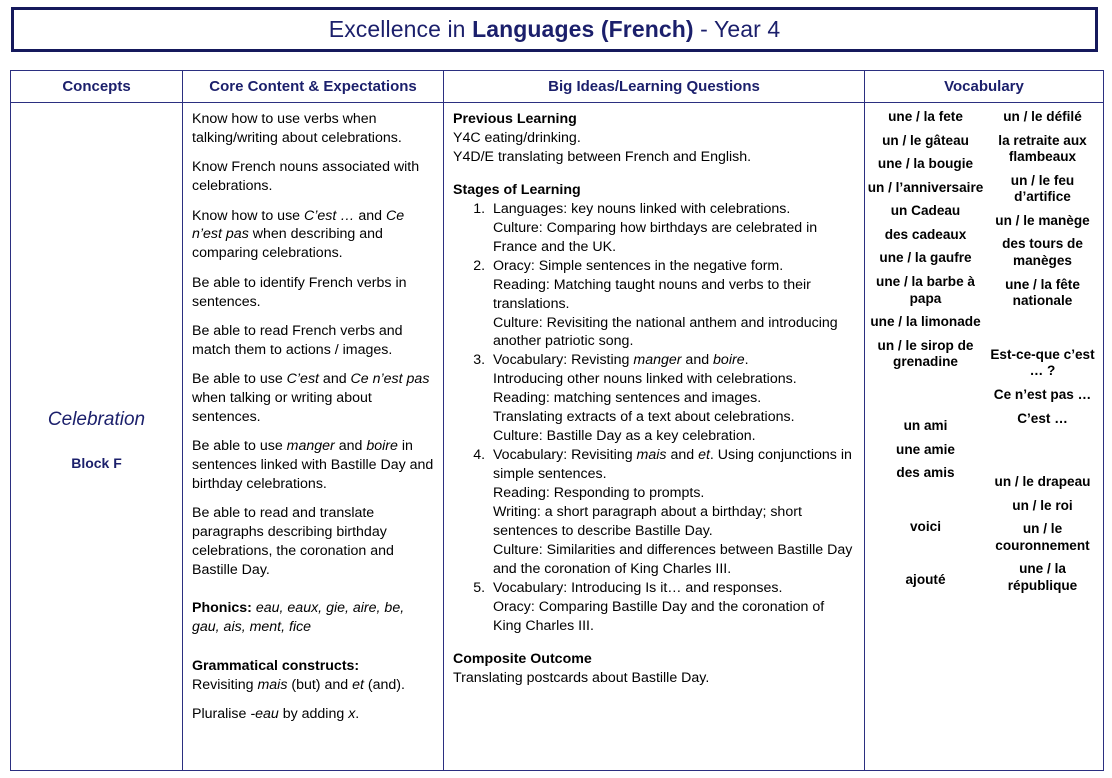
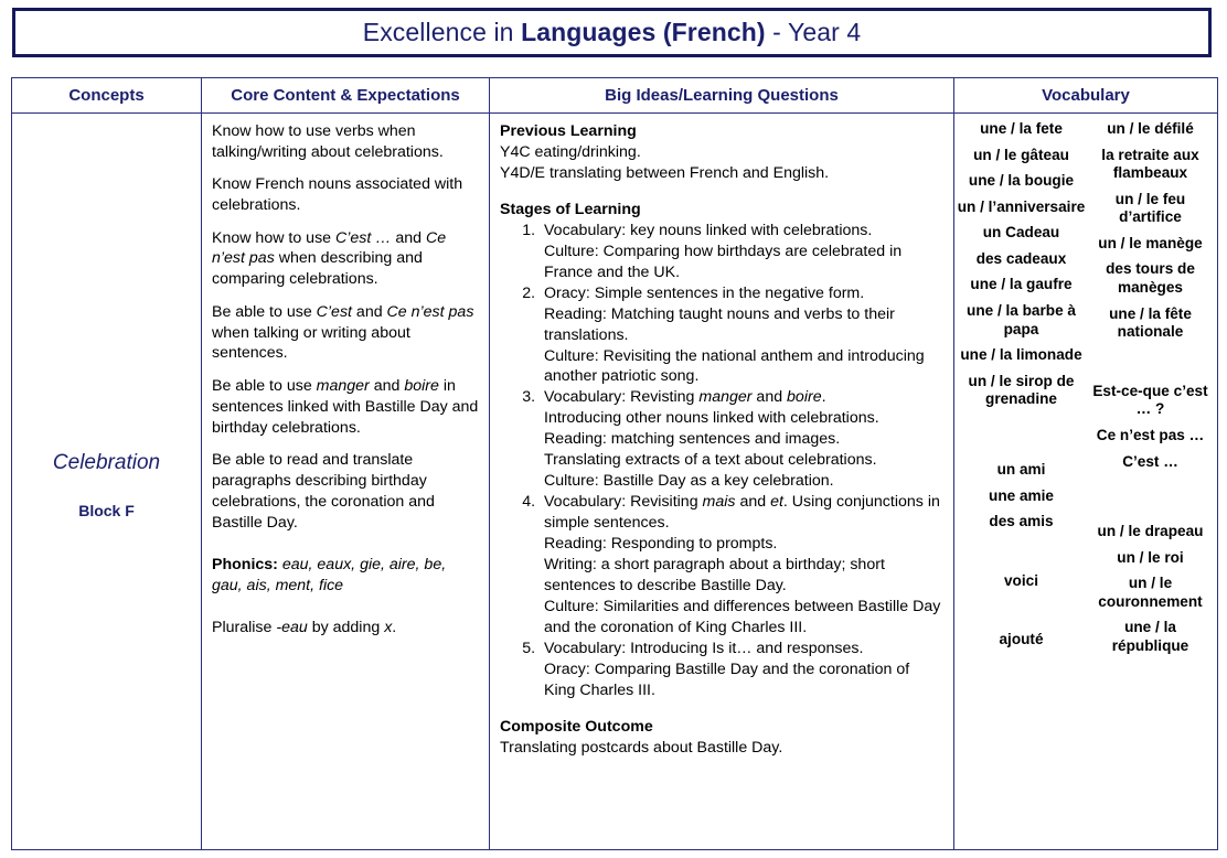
  Excellence in Languages (French) - Year 4
  Concepts
  Core Content & Expectations
  Big Ideas/Learning Questions
  Vocabulary
  Celebration
  Block F
  Know how to use verbs when talking/writing about celebrations.
  Know French nouns associated with celebrations.
  Know how to use C’est … and Ce n’est pas when describing and comparing celebrations.
- Be able to identify French verbs in sentences.
- Be able to read French verbs and match them to actions / images.
  Be able to use C’est and Ce n’est pas when talking or writing about sentences.
  Be able to use manger and boire in sentences linked with Bastille Day and birthday celebrations.
  Be able to read and translate paragraphs describing birthday celebrations, the coronation and Bastille Day.
  Phonics: eau, eaux, gie, aire, be, gau, ais, ment, fice
- Grammatical constructs:
- Revisiting mais (but) and et (and).
  Pluralise -eau by adding x.
  Previous Learning
  Y4C eating/drinking.
  Y4D/E translating between French and English.
  Stages of Learning
- Languages: key nouns linked with celebrations.
+ Vocabulary: key nouns linked with celebrations.
  Culture: Comparing how birthdays are celebrated in France and the UK.
  Oracy: Simple sentences in the negative form.
  Reading: Matching taught nouns and verbs to their translations.
  Culture: Revisiting the national anthem and introducing another patriotic song.
  Vocabulary: Revisting manger and boire.
  Introducing other nouns linked with celebrations.
  Reading: matching sentences and images.
  Translating extracts of a text about celebrations.
  Culture: Bastille Day as a key celebration.
  Vocabulary: Revisiting mais and et. Using conjunctions in simple sentences.
  Reading: Responding to prompts.
  Writing: a short paragraph about a birthday; short sentences to describe Bastille Day.
  Culture: Similarities and differences between Bastille Day and the coronation of King Charles III.
  Vocabulary: Introducing Is it… and responses.
  Oracy: Comparing Bastille Day and the coronation of King Charles III.
  Composite Outcome
  Translating postcards about Bastille Day.
  une / la fete
  un / le gâteau
  une / la bougie
  un / l’anniversaire
  un Cadeau
  des cadeaux
  une / la gaufre
  une / la barbe à papa
  une / la limonade
  un / le sirop de grenadine
  un ami
  une amie
  des amis
  voici
  ajouté
  un / le défilé
  la retraite aux flambeaux
  un / le feu d’artifice
  un / le manège
  des tours de manèges
  une / la fête nationale
  Est-ce-que c’est … ?
  Ce n’est pas …
  C’est …
  un / le drapeau
  un / le roi
  un / le couronnement
  une / la république
